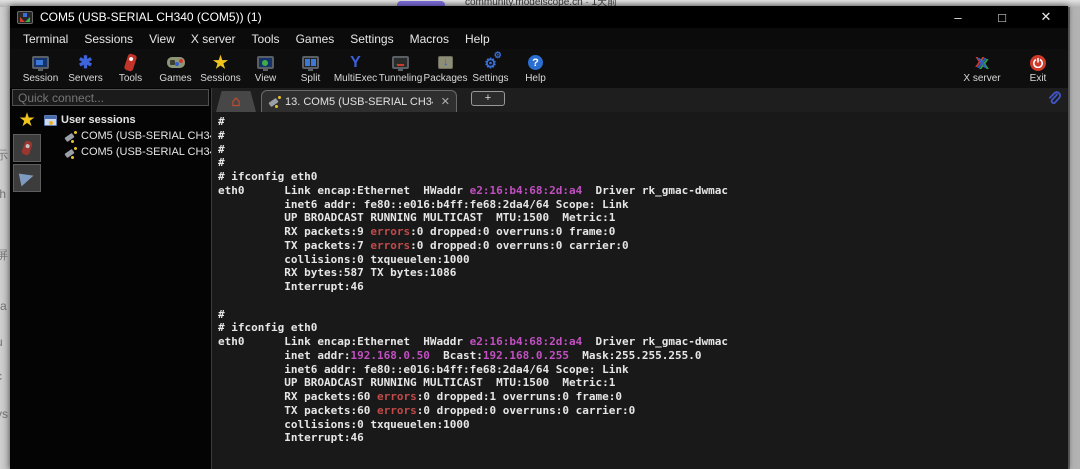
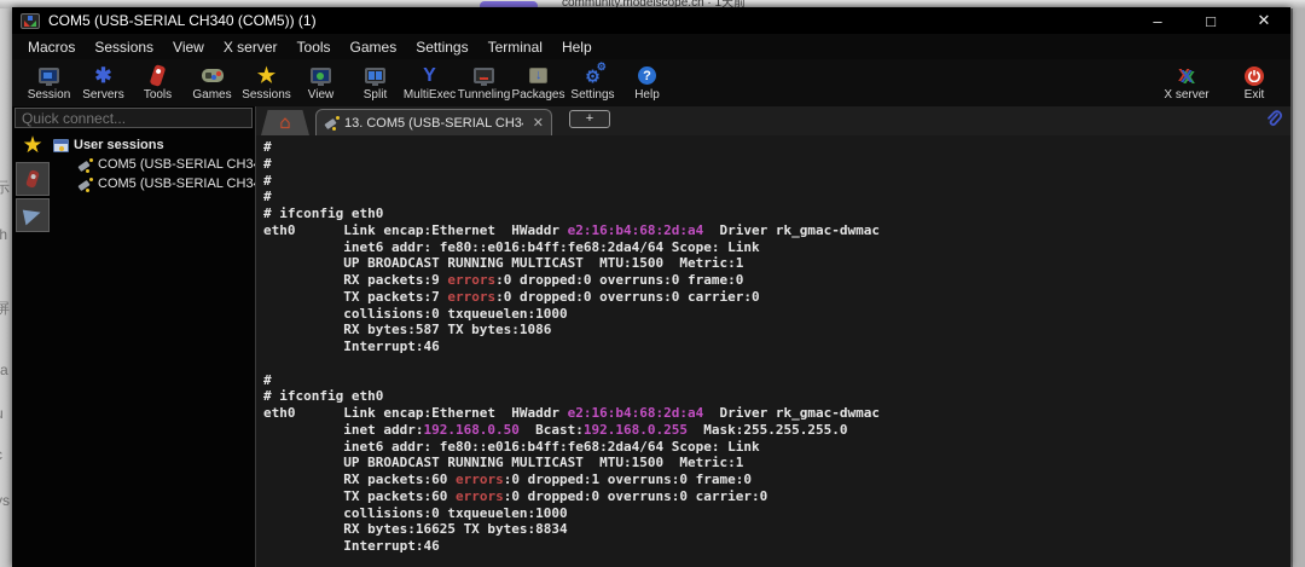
  community.modelscope.cn · 1天前
  示
  屏
  COM5 (USB-SERIAL CH340 (COM5)) (1)
  –
  □
  ✕
- Terminal
+ Macros
  Sessions
  View
  X server
  Tools
  Games
  Settings
- Macros
+ Terminal
  Help
  Session
  ✱
  Servers
  Tools
  Games
  ★
  Sessions
  View
  Split
  Y
  MultiExec
  Tunneling
  Packages
  ⚙
  ⚙
  Settings
  ?
  Help
  X
  X
  X server
  Exit
  Quick connect...
  ★
  User sessions
  ⌂
  13. COM5 (USB-SERIAL CH3
  ✕
  +
  #
  #
  #
  #
  # ifconfig eth0
  eth0 Link encap:Ethernet HWaddr e2:16:b4:68:2d:a4 Driver rk_gmac-dwmac
  inet6 addr: fe80::e016:b4ff:fe68:2da4/64 Scope: Link
  UP BROADCAST RUNNING MULTICAST MTU:1500 Metric:1
  RX packets:9 errors:0 dropped:0 overruns:0 frame:0
  TX packets:7 errors:0 dropped:0 overruns:0 carrier:0
  collisions:0 txqueuelen:1000
  RX bytes:587 TX bytes:1086
  Interrupt:46
  #
  # ifconfig eth0
  eth0 Link encap:Ethernet HWaddr e2:16:b4:68:2d:a4 Driver rk_gmac-dwmac
  inet addr:192.168.0.50 Bcast:192.168.0.255 Mask:255.255.255.0
  inet6 addr: fe80::e016:b4ff:fe68:2da4/64 Scope: Link
  UP BROADCAST RUNNING MULTICAST MTU:1500 Metric:1
  RX packets:60 errors:0 dropped:1 overruns:0 frame:0
  TX packets:60 errors:0 dropped:0 overruns:0 carrier:0
  collisions:0 txqueuelen:1000
+ RX bytes:16625 TX bytes:8834
  Interrupt:46
